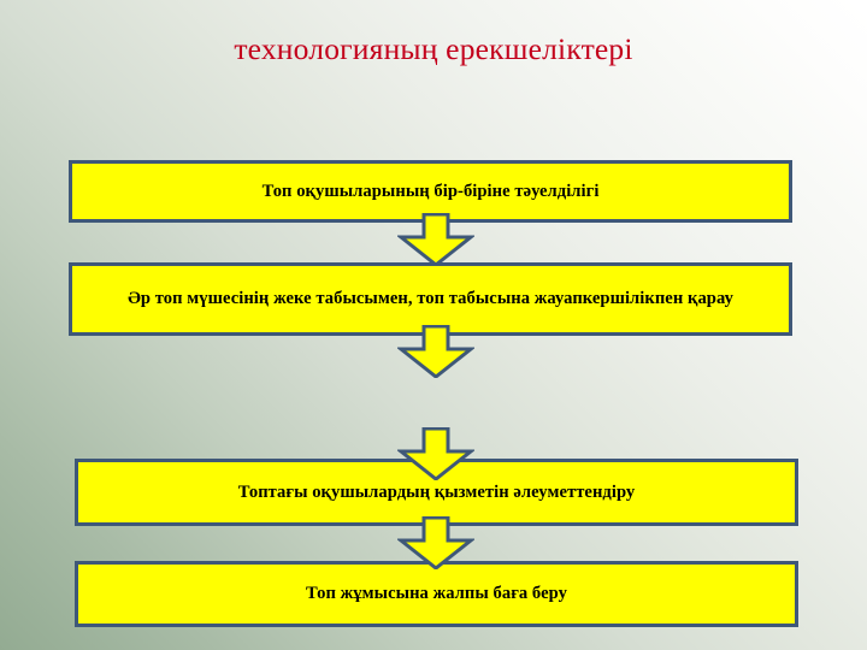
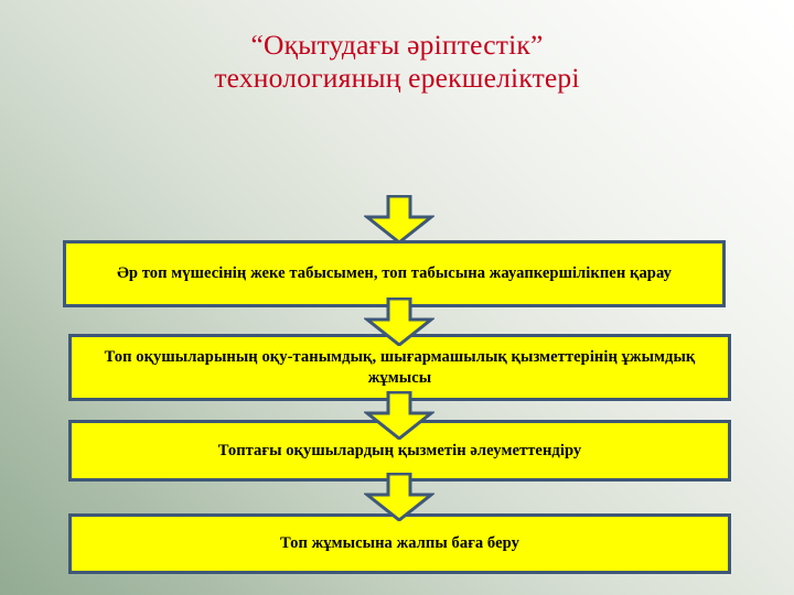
+ “Оқытудағы әріптестік”
  технологияның ерекшеліктері
- Топ оқушыларының бір-біріне тәуелділігі
  Әр топ мүшесінің жеке табысымен, топ табысына жауапкершілікпен қарау
+ Топ оқушыларының оқу-танымдық, шығармашылық қызметтерінің ұжымдық жұмысы
  Топтағы оқушылардың қызметін әлеуметтендіру
  Топ жұмысына жалпы баға беру
